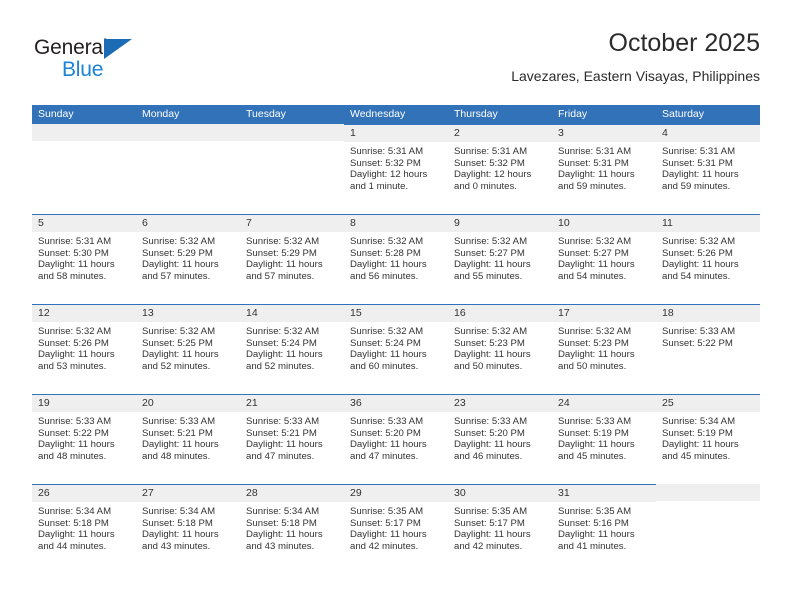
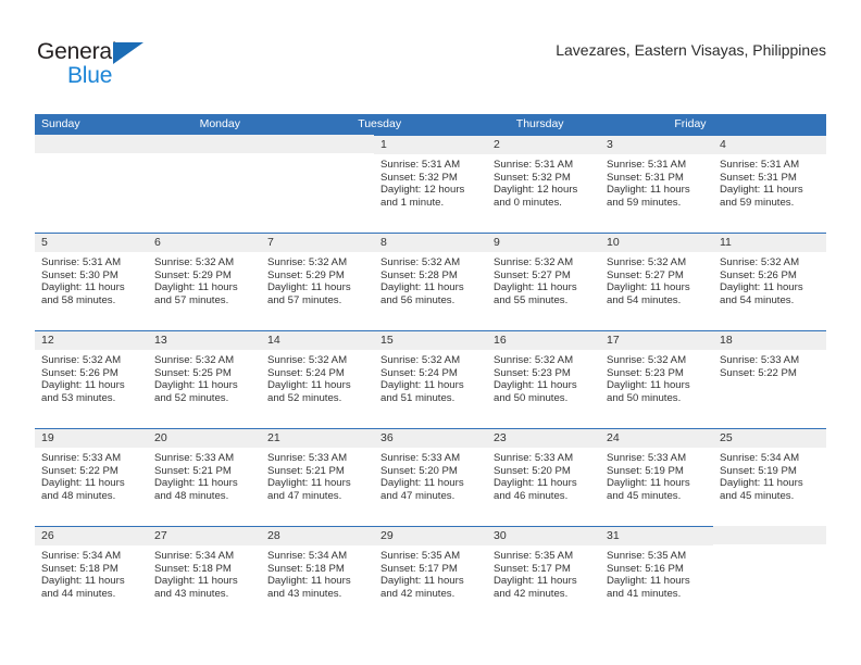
  General
  Blue
- October 2025
  Lavezares, Eastern Visayas, Philippines
  Sunday
  Monday
  Tuesday
- Wednesday
  Thursday
  Friday
- Saturday
  1
  Sunrise: 5:31 AM
  Sunset: 5:32 PM
  Daylight: 12 hours and 1 minute.
  2
  Sunrise: 5:31 AM
  Sunset: 5:32 PM
  Daylight: 12 hours and 0 minutes.
  3
  Sunrise: 5:31 AM
  Sunset: 5:31 PM
  Daylight: 11 hours and 59 minutes.
  4
  Sunrise: 5:31 AM
  Sunset: 5:31 PM
  Daylight: 11 hours and 59 minutes.
  5
  Sunrise: 5:31 AM
  Sunset: 5:30 PM
  Daylight: 11 hours and 58 minutes.
  6
  Sunrise: 5:32 AM
  Sunset: 5:29 PM
  Daylight: 11 hours and 57 minutes.
  7
  Sunrise: 5:32 AM
  Sunset: 5:29 PM
  Daylight: 11 hours and 57 minutes.
  8
  Sunrise: 5:32 AM
  Sunset: 5:28 PM
  Daylight: 11 hours and 56 minutes.
  9
  Sunrise: 5:32 AM
  Sunset: 5:27 PM
  Daylight: 11 hours and 55 minutes.
  10
  Sunrise: 5:32 AM
  Sunset: 5:27 PM
  Daylight: 11 hours and 54 minutes.
  11
  Sunrise: 5:32 AM
  Sunset: 5:26 PM
  Daylight: 11 hours and 54 minutes.
  12
  Sunrise: 5:32 AM
  Sunset: 5:26 PM
  Daylight: 11 hours and 53 minutes.
  13
  Sunrise: 5:32 AM
  Sunset: 5:25 PM
  Daylight: 11 hours and 52 minutes.
  14
  Sunrise: 5:32 AM
  Sunset: 5:24 PM
  Daylight: 11 hours and 52 minutes.
  15
  Sunrise: 5:32 AM
  Sunset: 5:24 PM
- Daylight: 11 hours and 60 minutes.
+ Daylight: 11 hours and 51 minutes.
  16
  Sunrise: 5:32 AM
  Sunset: 5:23 PM
  Daylight: 11 hours and 50 minutes.
  17
  Sunrise: 5:32 AM
  Sunset: 5:23 PM
  Daylight: 11 hours and 50 minutes.
  18
  Sunrise: 5:33 AM
  Sunset: 5:22 PM
  19
  Sunrise: 5:33 AM
  Sunset: 5:22 PM
  Daylight: 11 hours and 48 minutes.
  20
  Sunrise: 5:33 AM
  Sunset: 5:21 PM
  Daylight: 11 hours and 48 minutes.
  21
  Sunrise: 5:33 AM
  Sunset: 5:21 PM
  Daylight: 11 hours and 47 minutes.
  36
  Sunrise: 5:33 AM
  Sunset: 5:20 PM
  Daylight: 11 hours and 47 minutes.
  23
  Sunrise: 5:33 AM
  Sunset: 5:20 PM
  Daylight: 11 hours and 46 minutes.
  24
  Sunrise: 5:33 AM
  Sunset: 5:19 PM
  Daylight: 11 hours and 45 minutes.
  25
  Sunrise: 5:34 AM
  Sunset: 5:19 PM
  Daylight: 11 hours and 45 minutes.
  26
  Sunrise: 5:34 AM
  Sunset: 5:18 PM
  Daylight: 11 hours and 44 minutes.
  27
  Sunrise: 5:34 AM
  Sunset: 5:18 PM
  Daylight: 11 hours and 43 minutes.
  28
  Sunrise: 5:34 AM
  Sunset: 5:18 PM
  Daylight: 11 hours and 43 minutes.
  29
  Sunrise: 5:35 AM
  Sunset: 5:17 PM
  Daylight: 11 hours and 42 minutes.
  30
  Sunrise: 5:35 AM
  Sunset: 5:17 PM
  Daylight: 11 hours and 42 minutes.
  31
  Sunrise: 5:35 AM
  Sunset: 5:16 PM
  Daylight: 11 hours and 41 minutes.
